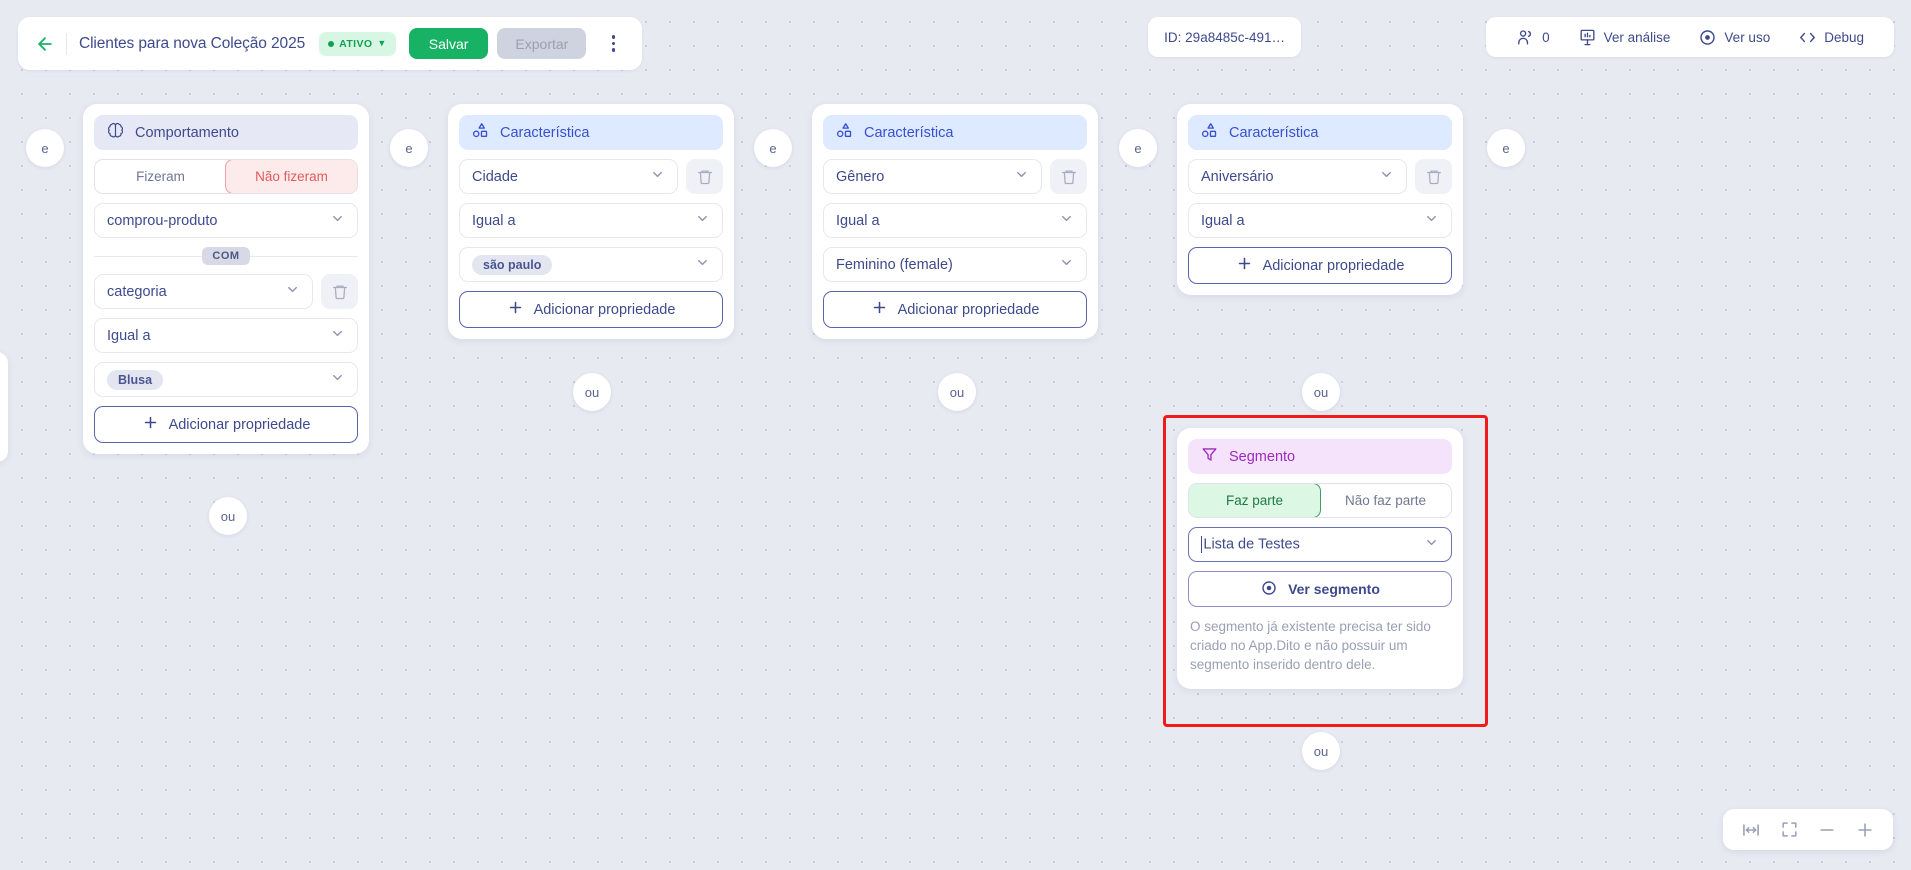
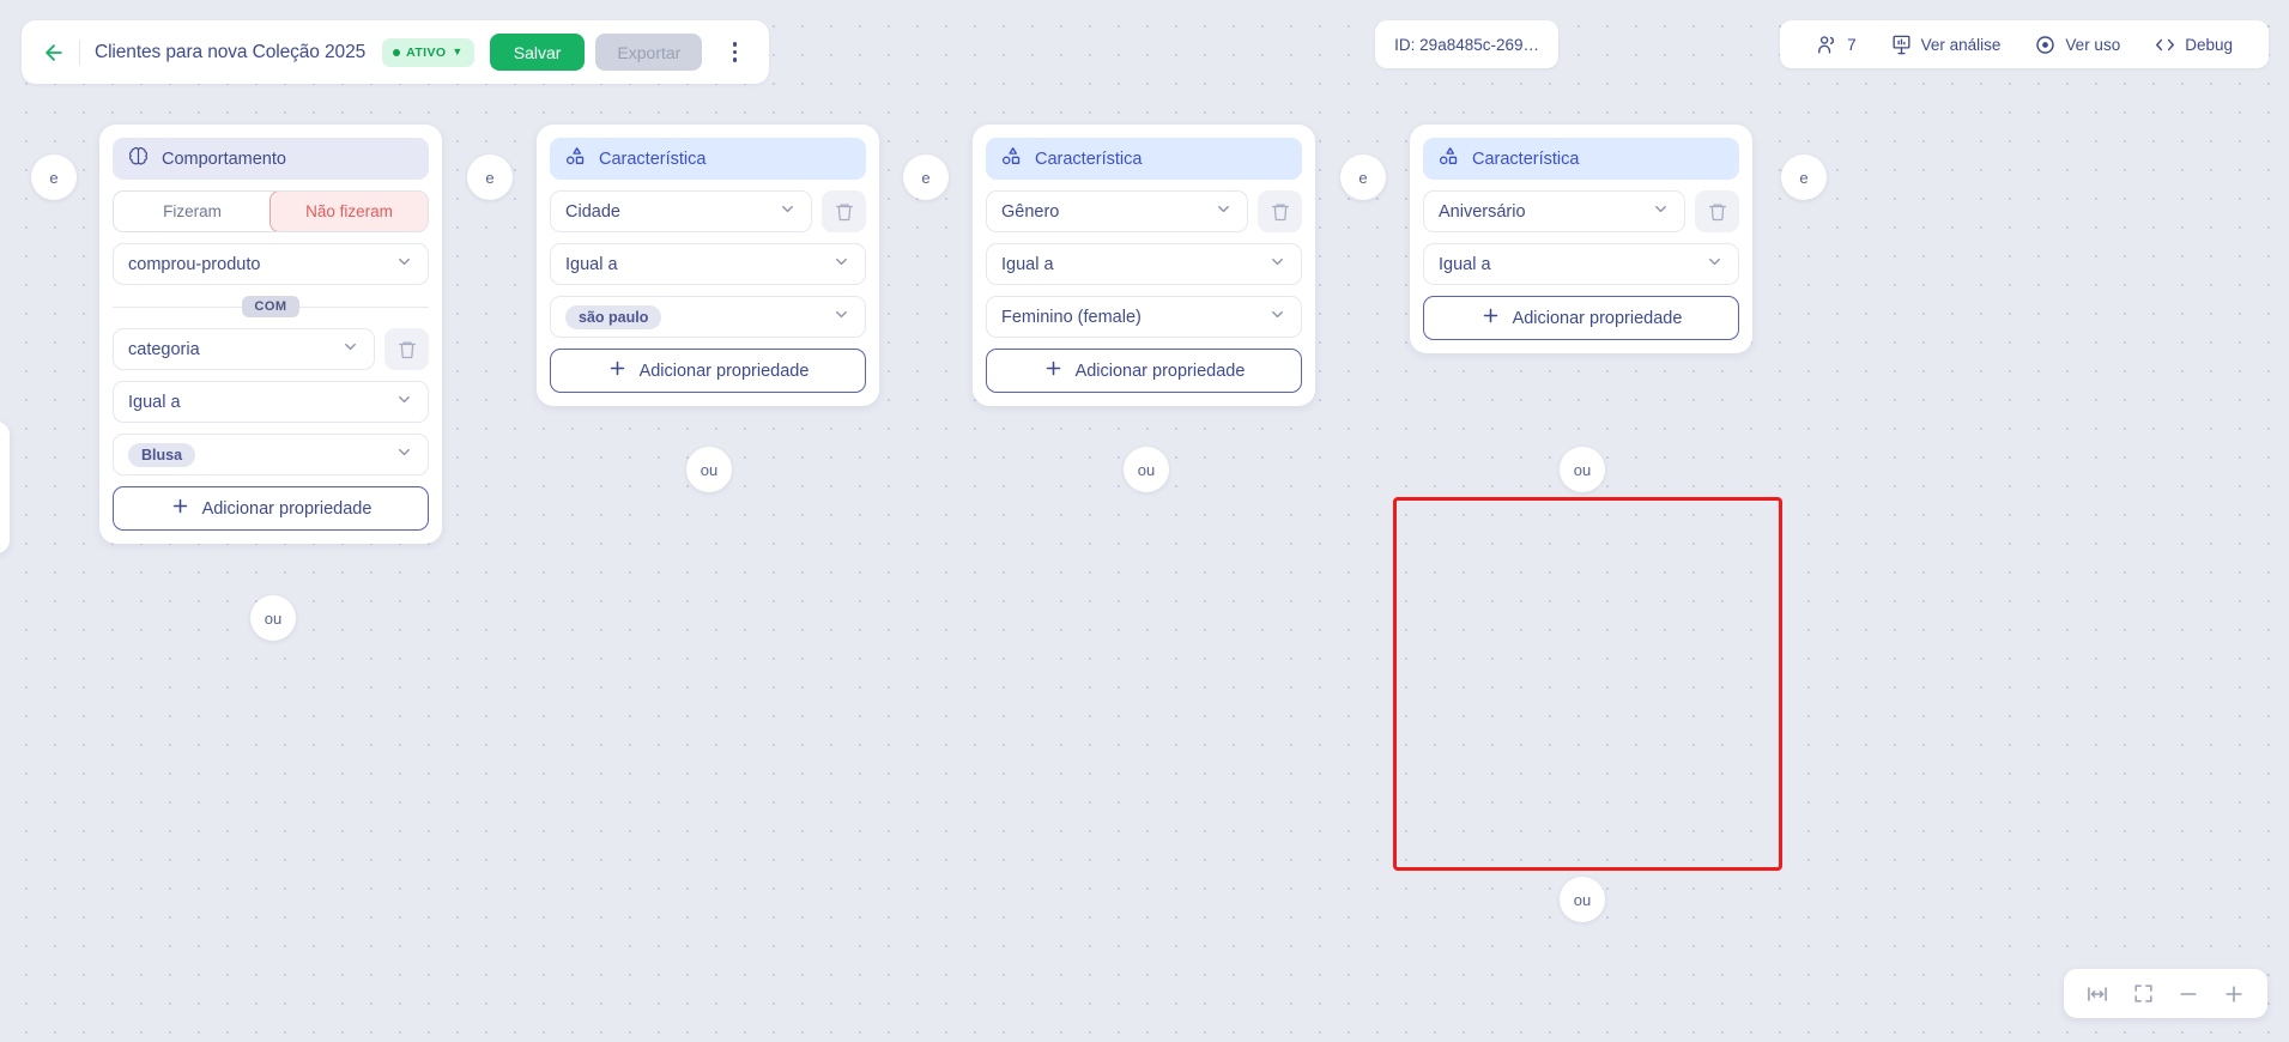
  Clientes para nova Coleção 2025
  ATIVO
  ▼
  Salvar
  Exportar
- ID: 29a8485c-491…
+ ID: 29a8485c-269…
- 0
+ 7
  Ver análise
  Ver uso
  Debug
  e
  e
  e
  e
  e
  ou
  ou
  ou
  ou
  ou
  Comportamento
  Fizeram
  Não fizeram
  comprou-produto
  COM
  categoria
  Igual a
  Blusa
  Adicionar propriedade
  Característica
  Cidade
  Igual a
  são paulo
  Adicionar propriedade
  Característica
  Gênero
  Igual a
  Feminino (female)
  Adicionar propriedade
  Característica
  Aniversário
  Igual a
  Adicionar propriedade
- Segmento
- Faz parte
- Não faz parte
- Lista de Testes
- Ver segmento
- O segmento já existente precisa ter sido criado no App.Dito e não possuir um segmento inserido dentro dele.
